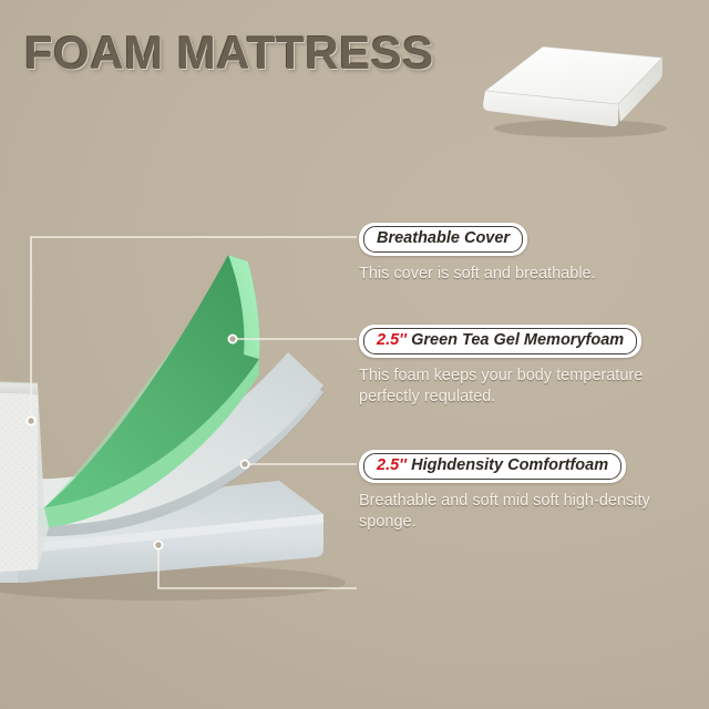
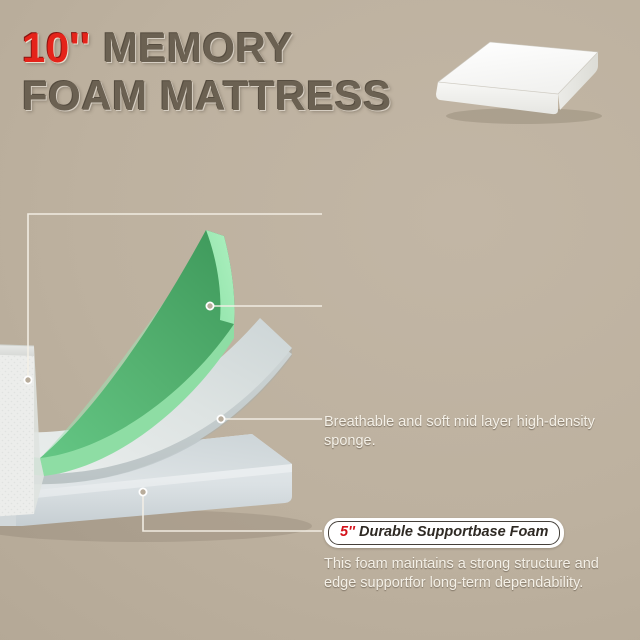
+ 10'' MEMORY
  FOAM MATTRESS
- Breathable Cover
- This cover is soft and breathable.
- 2.5'' Green Tea Gel Memoryfoam
- This foam keeps your body temperature perfectly requlated.
- 2.5'' Highdensity Comfortfoam
- Breathable and soft mid soft high-density sponge.
+ Breathable and soft mid layer high-density sponge.
+ 5'' Durable Supportbase Foam
+ This foam maintains a strong structure and edge supportfor long-term dependability.
